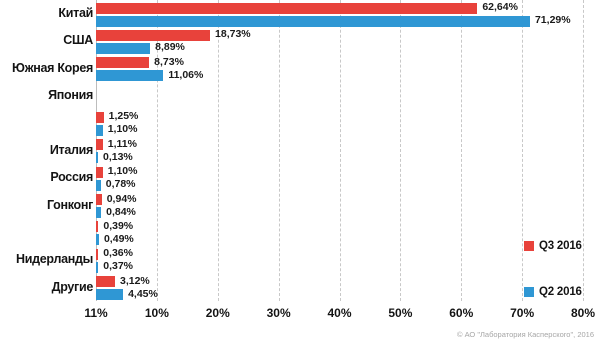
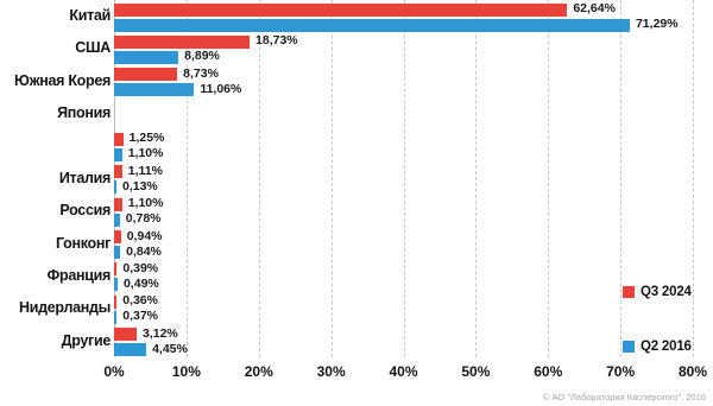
  Китай
  США
  Южная Корея
  Япония
  Италия
  Россия
  Гонконг
+ Франция
  Нидерланды
  Другие
  62,64%
  71,29%
  18,73%
  8,89%
  8,73%
  11,06%
  1,25%
  1,10%
  1,11%
  0,13%
  1,10%
  0,78%
  0,94%
  0,84%
  0,39%
  0,49%
  0,36%
  0,37%
  3,12%
  4,45%
- 11%
+ 0%
  10%
  20%
  30%
  40%
  50%
  60%
  70%
  80%
- Q3 2016
+ Q3 2024
  Q2 2016
  © АО "Лаборатория Касперского", 2016
